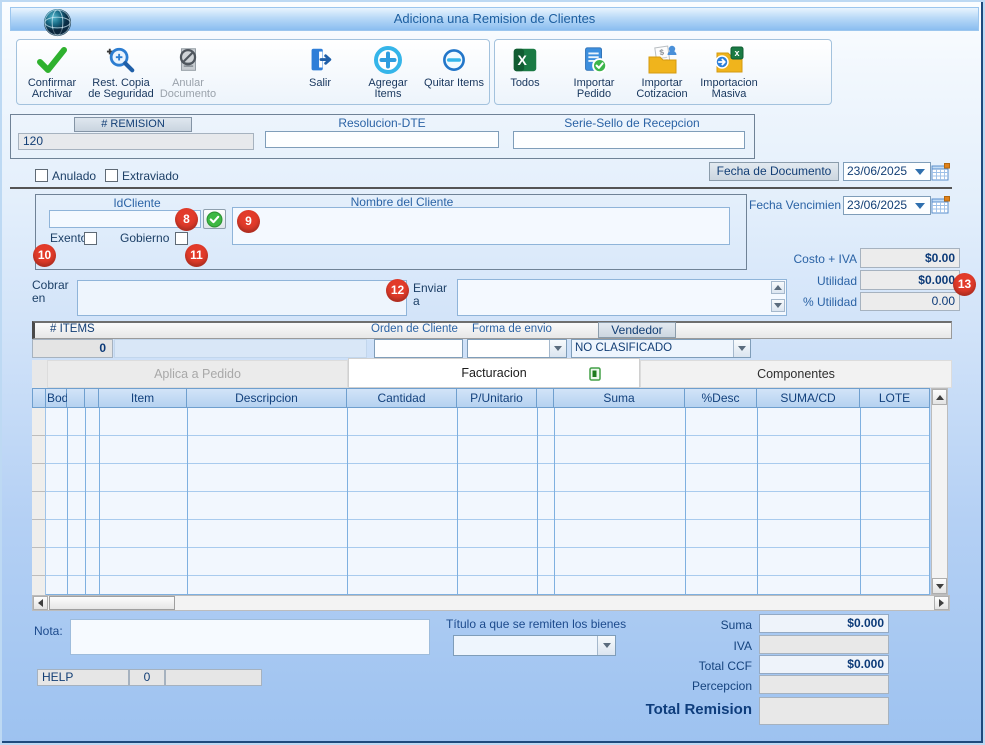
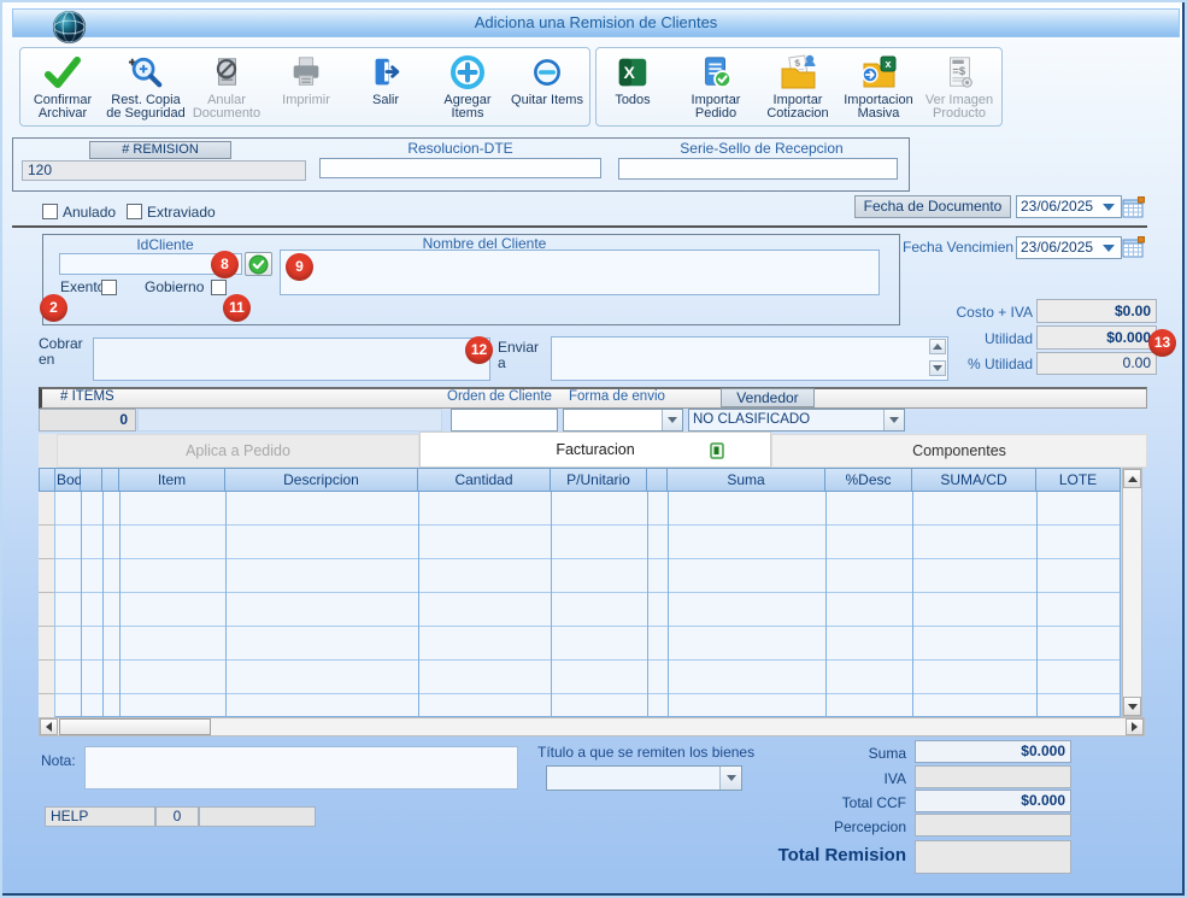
  Adiciona una Remision de Clientes
  Confirmar Archivar
  Rest. Copia de Seguridad
  Anular Documento
+ Imprimir
  Salir
  Agregar Items
  Quitar Items
  X
  Todos
  Importar Pedido
  Importar Cotizacion
  x
  Importacion Masiva
+ =$
+ Ver Imagen Producto
  # REMISION
  120
  Resolucion-DTE
  Serie-Sello de Recepcion
  Anulado
  Extraviado
  Fecha de Documento
  23/06/2025
  IdCliente
  Nombre del Cliente
  Exent
  Gobierno
  Fecha Vencimien
  23/06/2025
  Costo + IVA
  $0.00
  Utilidad
  $0.000
  % Utilidad
  0.00
  Cobrar en
  Enviar a
  # ITEMS
  Orden de Cliente
  Forma de envio
  Vendedor
  0
  NO CLASIFICADO
  Aplica a Pedido
  Facturacion
  Componentes
  Item
  Descripcion
  Cantidad
  P/Unitario
  Suma
  %Desc
  SUMA/CD
  LOTE
  Nota:
  Título a que se remiten los bienes
  Suma
  $0.000
  IVA
  Total CCF
  $0.000
  Percepcion
  Total Remision
  HELP
  0
  8
  9
- 10
+ 2
  11
  12
  13
